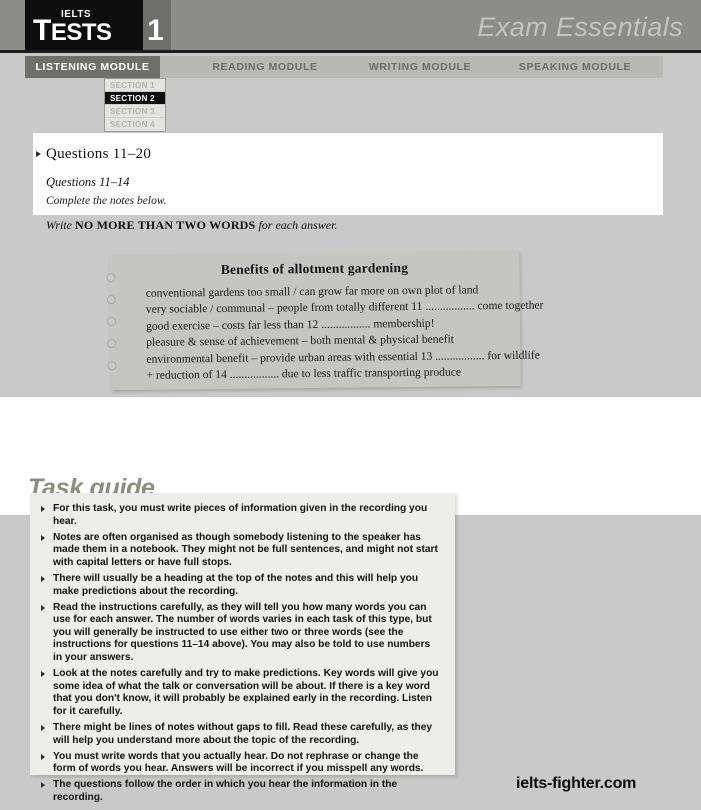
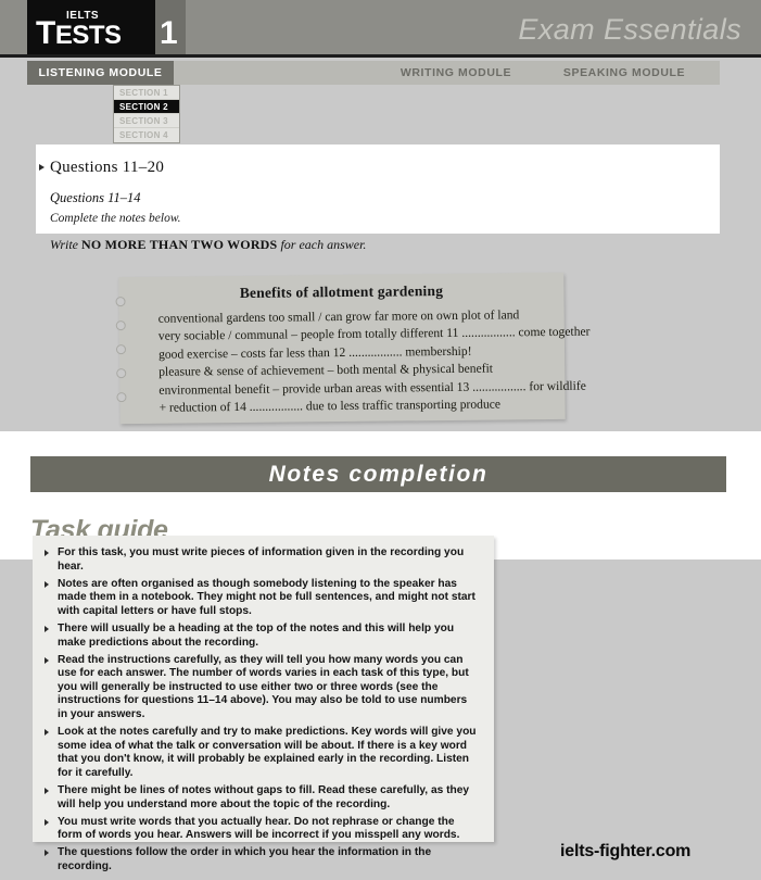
  IELTS
  TESTS
  1
  Exam Essentials
  LISTENING MODULE
- READING MODULE
  WRITING MODULE
  SPEAKING MODULE
  SECTION 1
  SECTION 2
  SECTION 3
  SECTION 4
  Questions 11–20
  Questions 11–14
  Complete the notes below.
  Write NO MORE THAN TWO WORDS for each answer.
  Benefits of allotment gardening
  conventional gardens too small / can grow far more on own plot of land
  very sociable / communal – people from totally different 11 ................. come together
  good exercise – costs far less than 12 ................. membership!
  pleasure & sense of achievement – both mental & physical benefit
  environmental benefit – provide urban areas with essential 13 ................. for wildlife
  + reduction of 14 ................. due to less traffic transporting produce
+ Notes completion
  Task guide
  For this task, you must write pieces of information given in the recording you hear.
  Notes are often organised as though somebody listening to the speaker has made them in a notebook. They might not be full sentences, and might not start with capital letters or have full stops.
  There will usually be a heading at the top of the notes and this will help you make predictions about the recording.
  Read the instructions carefully, as they will tell you how many words you can use for each answer. The number of words varies in each task of this type, but you will generally be instructed to use either two or three words (see the instructions for questions 11–14 above). You may also be told to use numbers in your answers.
  Look at the notes carefully and try to make predictions. Key words will give you some idea of what the talk or conversation will be about. If there is a key word that you don't know, it will probably be explained early in the recording. Listen for it carefully.
  There might be lines of notes without gaps to fill. Read these carefully, as they will help you understand more about the topic of the recording.
  You must write words that you actually hear. Do not rephrase or change the form of words you hear. Answers will be incorrect if you misspell any words.
  The questions follow the order in which you hear the information in the recording.
  ielts-fighter.com
